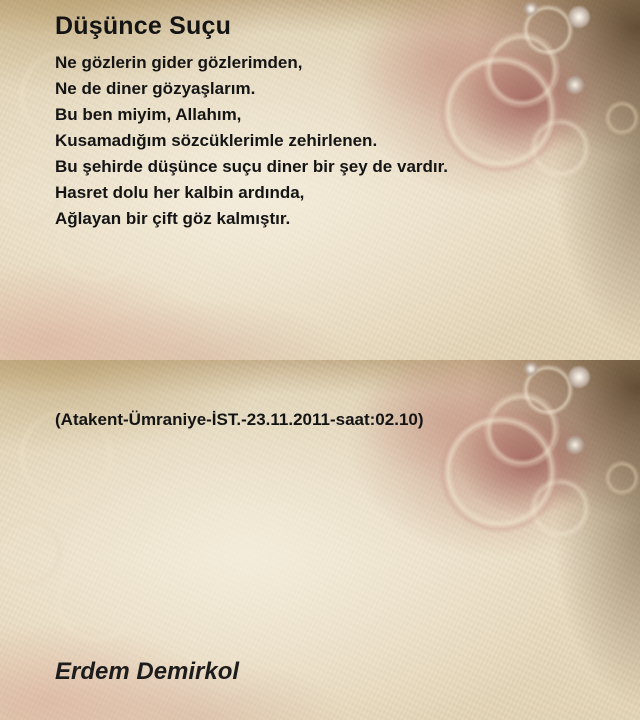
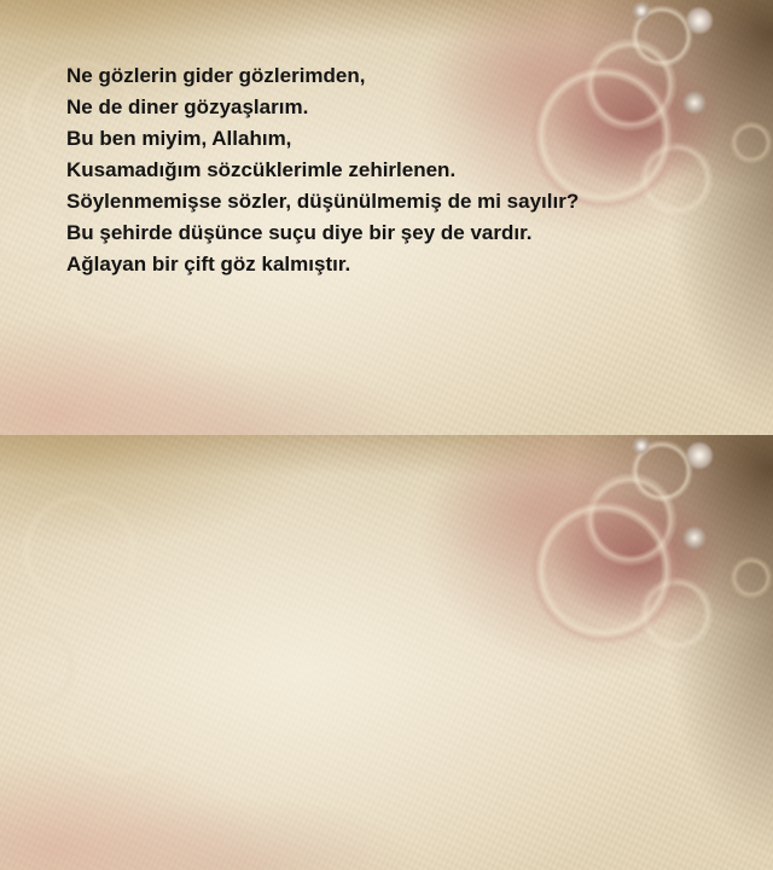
- Düşünce Suçu
  Ne gözlerin gider gözlerimden,
  Ne de diner gözyaşlarım.
  Bu ben miyim, Allahım,
  Kusamadığım sözcüklerimle zehirlenen.
+ Söylenmemişse sözler, düşünülmemiş de mi sayılır?
- Bu şehirde düşünce suçu diner bir şey de vardır.
+ Bu şehirde düşünce suçu diye bir şey de vardır.
- Hasret dolu her kalbin ardında,
  Ağlayan bir çift göz kalmıştır.
- (Atakent-Ümraniye-İST.-23.11.2011-saat:02.10)
- Erdem Demirkol
